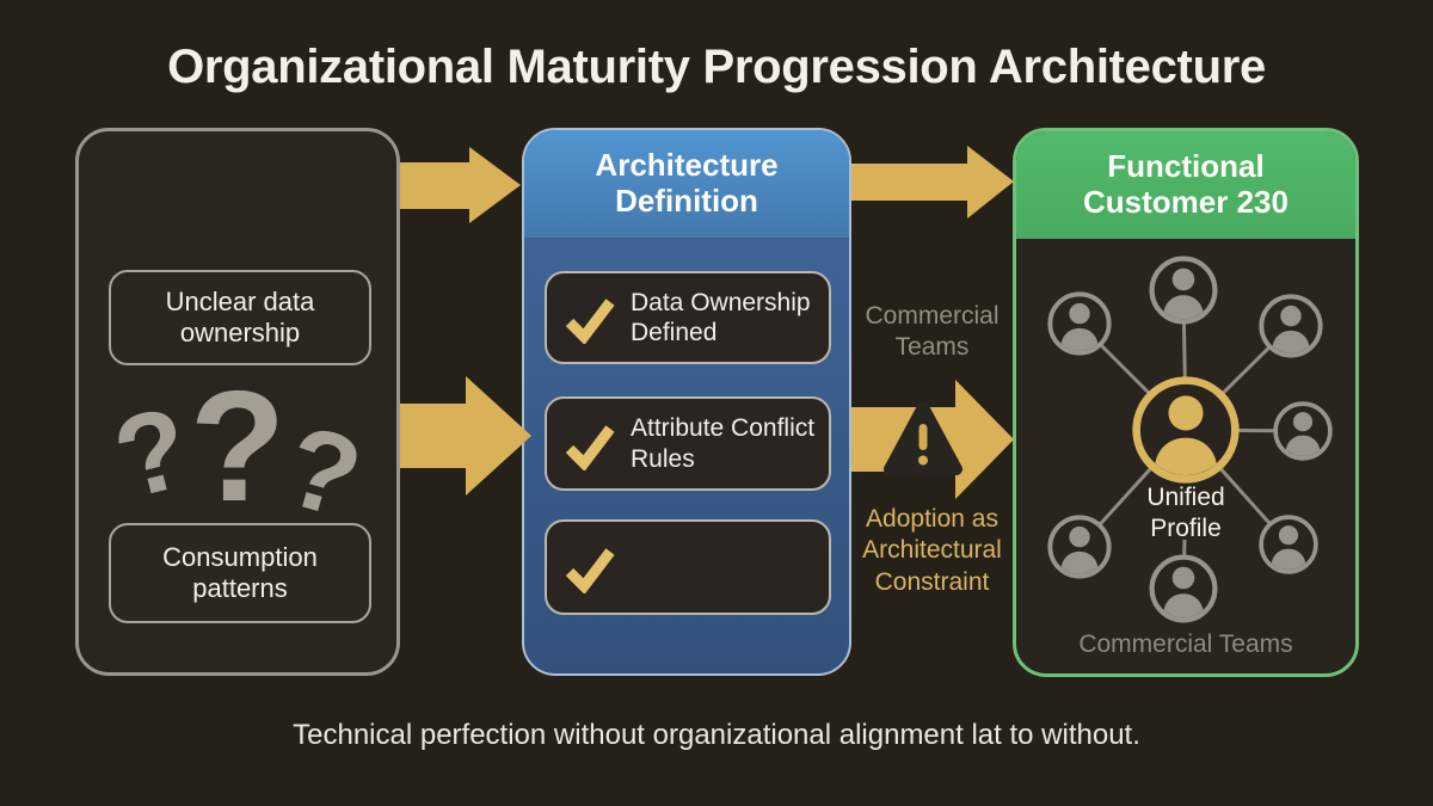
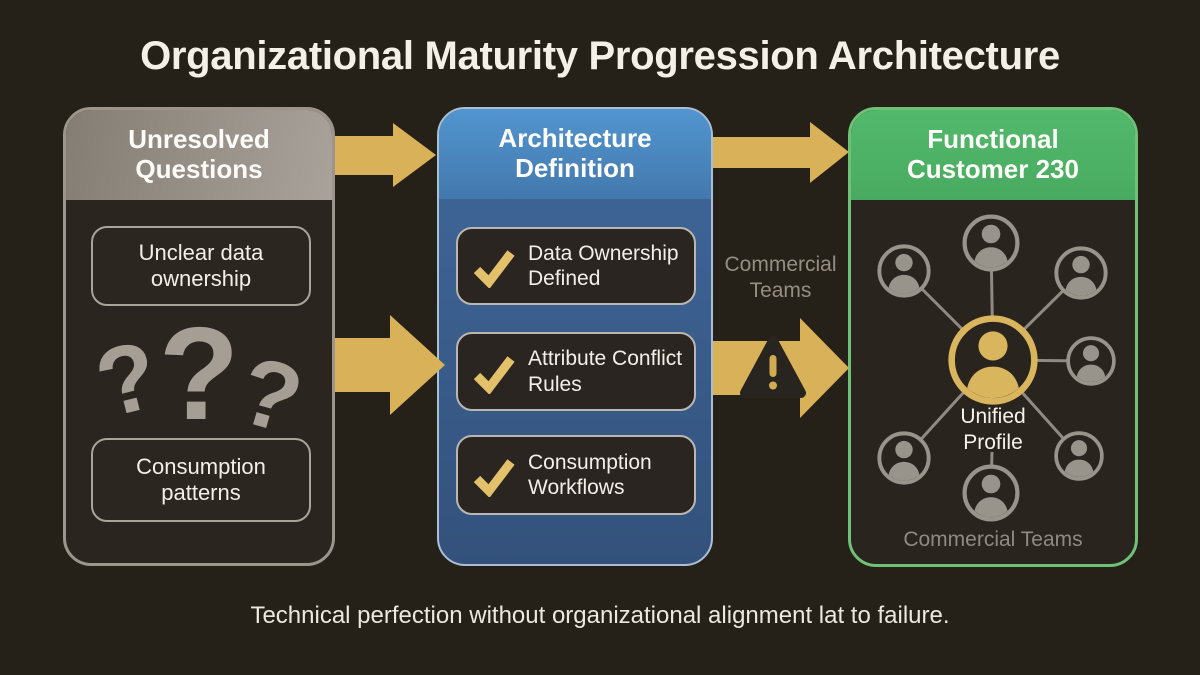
  Organizational Maturity Progression Architecture
+ Unresolved Questions
  Unclear data ownership
  ?
  Consumption patterns
  Architecture Definition
  Data Ownership Defined
  Attribute Conflict Rules
+ Consumption Workflows
  Functional Customer 230
  Unified Profile
  Commercial Teams
  Commercial Teams
- Adoption as Architectural Constraint
- Technical perfection without organizational alignment lat to without.
+ Technical perfection without organizational alignment lat to failure.
